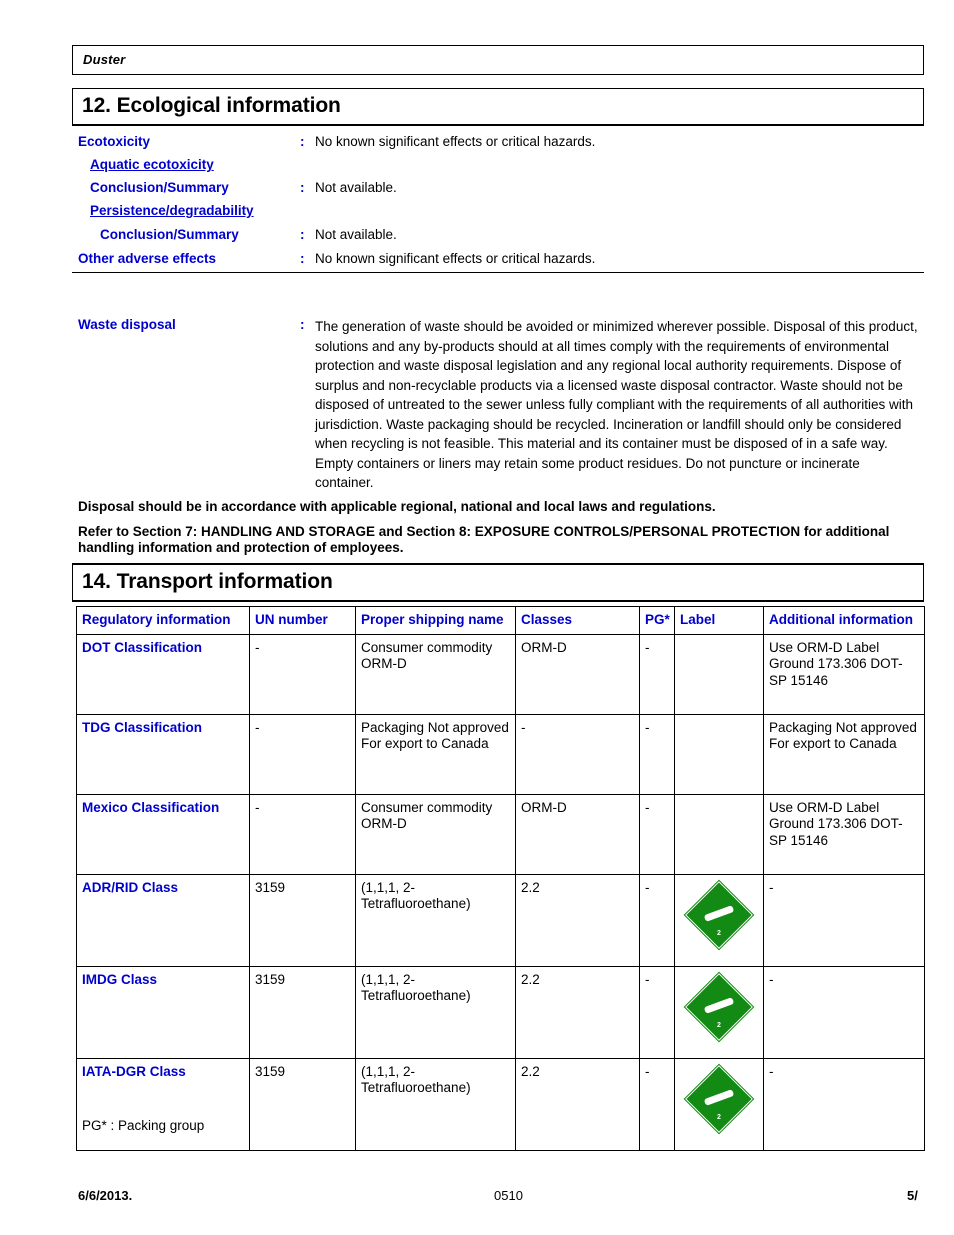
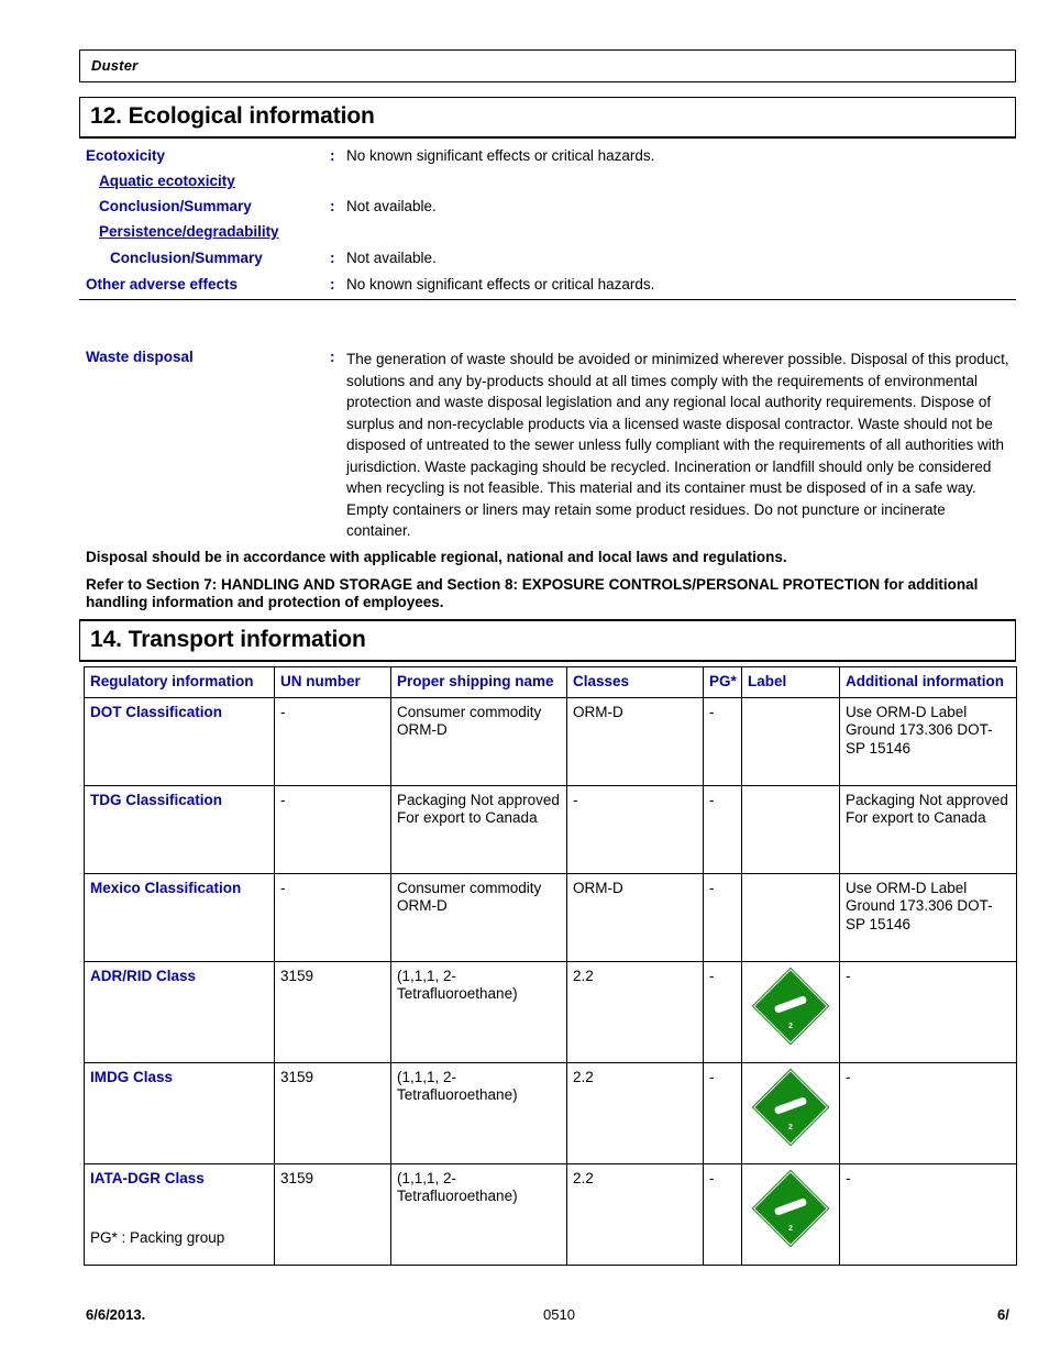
  Duster
  12. Ecological information
  Ecotoxicity
  :
  No known significant effects or critical hazards.
  Aquatic ecotoxicity
  Conclusion/Summary
  :
  Not available.
  Persistence/degradability
  Conclusion/Summary
  :
  Not available.
  Other adverse effects
  :
  No known significant effects or critical hazards.
  Waste disposal
  :
  The generation of waste should be avoided or minimized wherever possible. Disposal of this product, solutions and any by-products should at all times comply with the requirements of environmental protection and waste disposal legislation and any regional local authority requirements. Dispose of surplus and non-recyclable products via a licensed waste disposal contractor. Waste should not be disposed of untreated to the sewer unless fully compliant with the requirements of all authorities with jurisdiction. Waste packaging should be recycled. Incineration or landfill should only be considered when recycling is not feasible. This material and its container must be disposed of in a safe way. Empty containers or liners may retain some product residues. Do not puncture or incinerate container.
  Disposal should be in accordance with applicable regional, national and local laws and regulations.
  Refer to Section 7: HANDLING AND STORAGE and Section 8: EXPOSURE CONTROLS/PERSONAL PROTECTION for additional handling information and protection of employees.
  14. Transport information
  Regulatory information	UN number	Proper shipping name	Classes	PG*	Label	Additional information
  DOT Classification	-	Consumer commodity ORM-D	ORM-D	-		Use ORM-D Label Ground 173.306 DOT-SP 15146
  TDG Classification	-	Packaging Not approved For export to Canada	-	-		Packaging Not approved For export to Canada
  Mexico Classification	-	Consumer commodity ORM-D	ORM-D	-		Use ORM-D Label Ground 173.306 DOT-SP 15146
  ADR/RID Class	3159	(1,1,1, 2-Tetrafluoroethane)	2.2	-		-
  IMDG Class	3159	(1,1,1, 2-Tetrafluoroethane)	2.2	-		-
  IATA-DGR Class	3159	(1,1,1, 2-Tetrafluoroethane)	2.2	-		-
  PG* : Packing group
  6/6/2013.
  0510
- 5/
+ 6/
